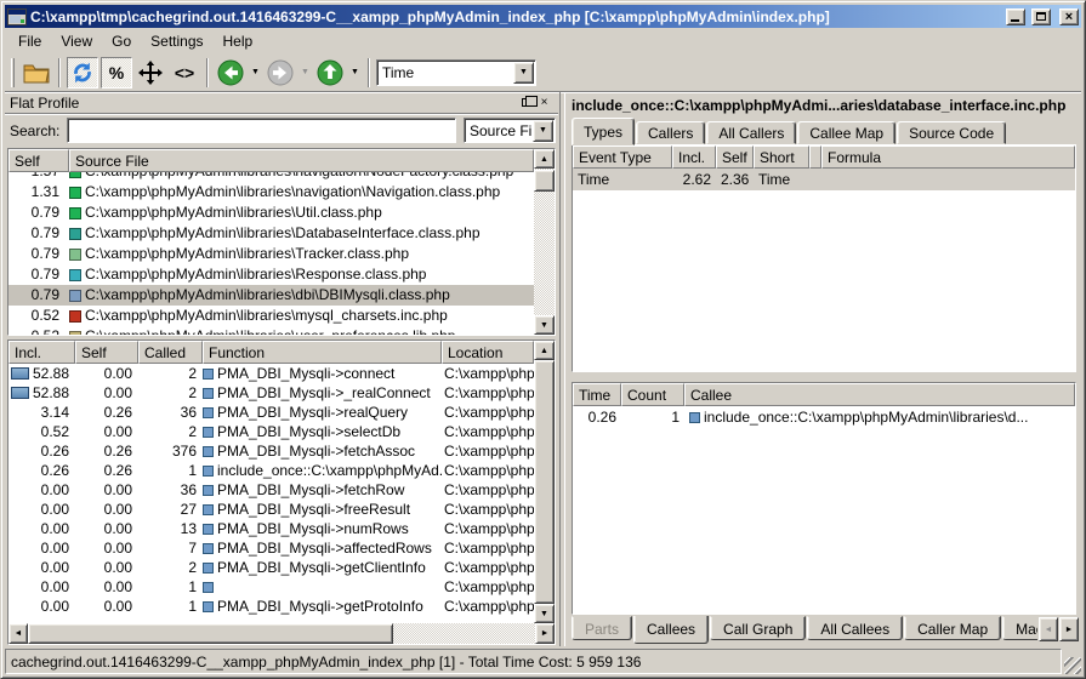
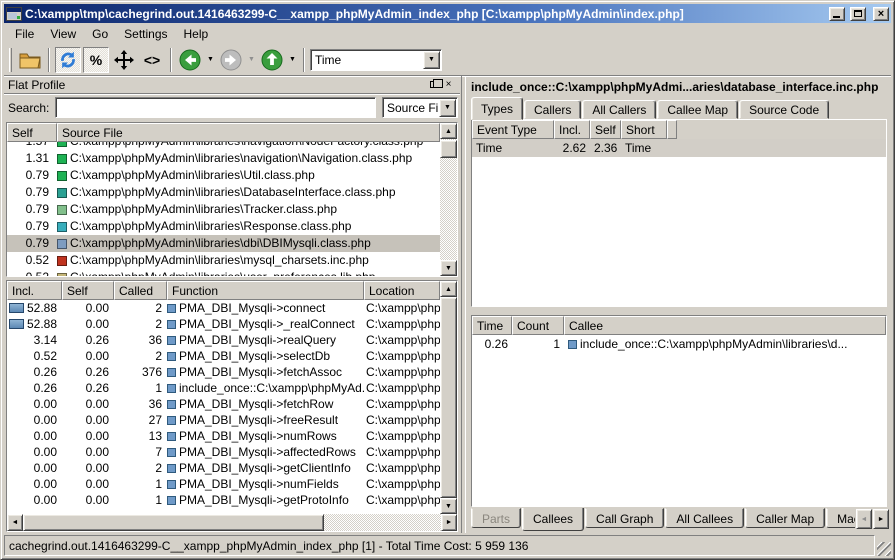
  C:\xampp\tmp\cachegrind.out.1416463299-C__xampp_phpMyAdmin_index_php [C:\xampp\phpMyAdmin\index.php]
  ×
  File
  View
  Go
  Settings
  Help
  %
  <>
  Time
  Flat Profile
  ×
  Search:
  Source Fi
  Self
  Source File
  1.31
  C:\xampp\phpMyAdmin\libraries\navigation\Navigation.class.php
  0.79
  C:\xampp\phpMyAdmin\libraries\Util.class.php
  0.79
  C:\xampp\phpMyAdmin\libraries\DatabaseInterface.class.php
  0.79
  C:\xampp\phpMyAdmin\libraries\Tracker.class.php
  0.79
  C:\xampp\phpMyAdmin\libraries\Response.class.php
  0.79
  C:\xampp\phpMyAdmin\libraries\dbi\DBIMysqli.class.php
  0.52
  C:\xampp\phpMyAdmin\libraries\mysql_charsets.inc.php
  Incl.
  Self
  Called
  Function
  Location
  52.88
  0.00
  2
  PMA_DBI_Mysqli->connect
  C:\xampp\php
  52.88
  0.00
  2
  PMA_DBI_Mysqli->_realConnect
  C:\xampp\php
  3.14
  0.26
  36
  PMA_DBI_Mysqli->realQuery
  C:\xampp\php
  0.52
  0.00
  2
  PMA_DBI_Mysqli->selectDb
  C:\xampp\php
  0.26
  0.26
  376
  PMA_DBI_Mysqli->fetchAssoc
  C:\xampp\php
  0.26
  0.26
  1
  include_once::C:\xampp\phpMyAd.
  C:\xampp\php
  0.00
  0.00
  36
  PMA_DBI_Mysqli->fetchRow
  C:\xampp\php
  0.00
  0.00
  27
  PMA_DBI_Mysqli->freeResult
  C:\xampp\php
  0.00
  0.00
  13
  PMA_DBI_Mysqli->numRows
  C:\xampp\php
  0.00
  0.00
  7
  PMA_DBI_Mysqli->affectedRows
  C:\xampp\php
  0.00
  0.00
  2
  PMA_DBI_Mysqli->getClientInfo
  C:\xampp\php
  0.00
  0.00
  1
+ PMA_DBI_Mysqli->numFields
  C:\xampp\php
  0.00
  0.00
  1
  PMA_DBI_Mysqli->getProtoInfo
  C:\xampp\php
  include_once::C:\xampp\phpMyAdmi...aries\database_interface.inc.php
  Types
  Callers
  All Callers
  Callee Map
  Source Code
  Event Type
  Incl.
  Self
  Short
- Formula
  Time
  2.62
  2.36
  Time
  Time
  Count
  Callee
  0.26
  1
  include_once::C:\xampp\phpMyAdmin\libraries\d...
  Parts
  Callees
  Call Graph
  All Callees
  Caller Map
  cachegrind.out.1416463299-C__xampp_phpMyAdmin_index_php [1] - Total Time Cost: 5 959 136
